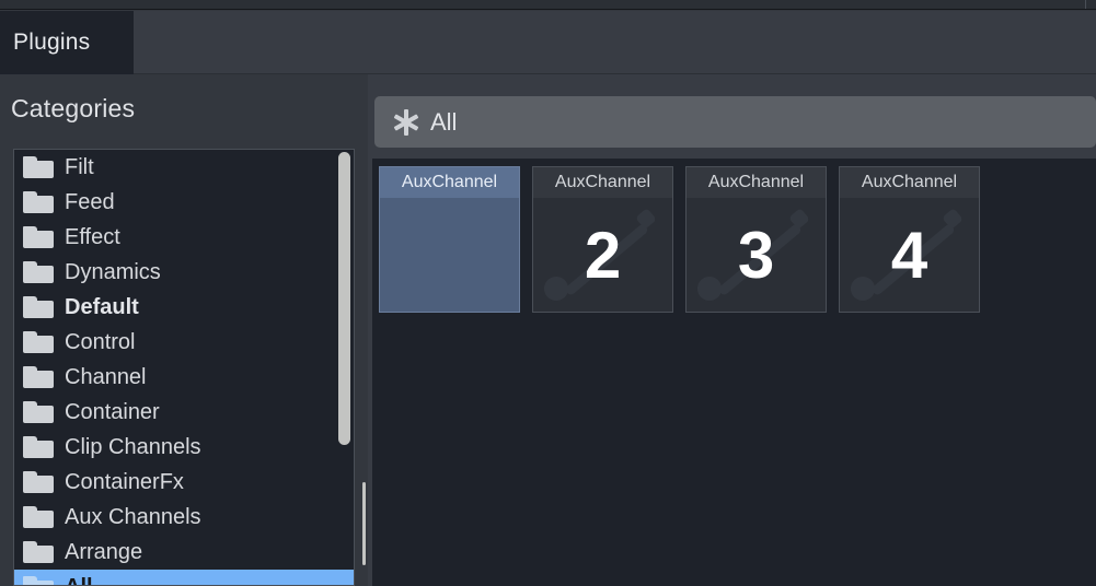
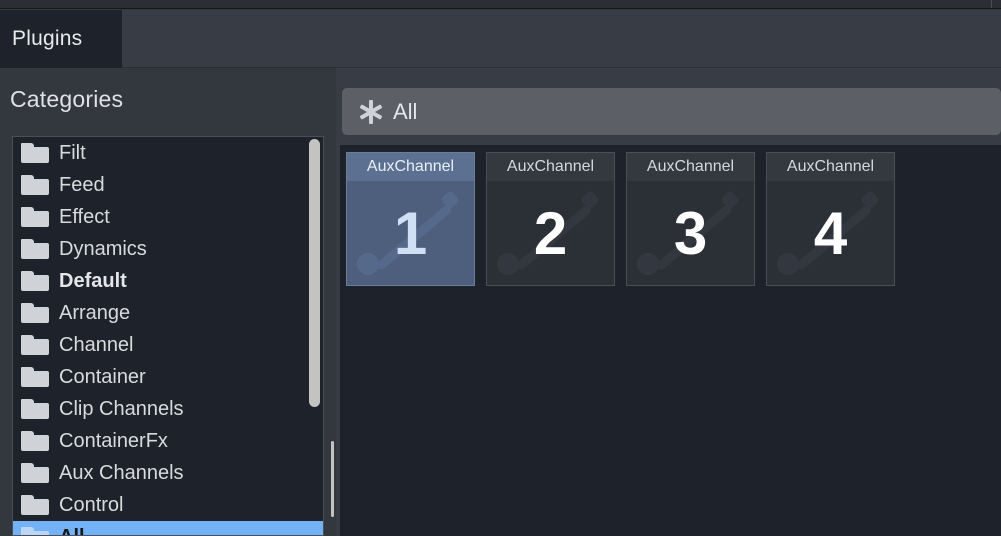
  Plugins
  Categories
  Filt
  Feed
  Effect
  Dynamics
  Default
- Control
+ Arrange
  Channel
  Container
  Clip Channels
  ContainerFx
  Aux Channels
- Arrange
+ Control
  All
  AuxChannel
+ 1
  AuxChannel
  2
  AuxChannel
  3
  AuxChannel
  4
